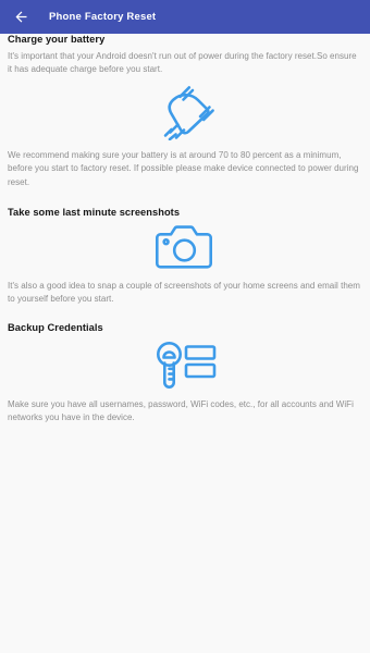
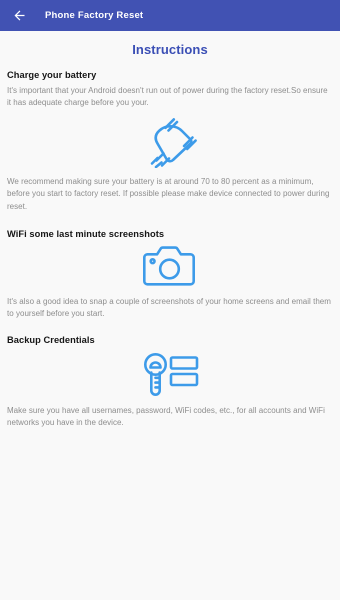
  Phone Factory Reset
+ Instructions
  Charge your battery
- It's important that your Android doesn't run out of power during the factory reset.So ensure it has adequate charge before you start.
+ It's important that your Android doesn't run out of power during the factory reset.So ensure it has adequate charge before you your.
  We recommend making sure your battery is at around 70 to 80 percent as a minimum, before you start to factory reset. If possible please make device connected to power during reset.
- Take some last minute screenshots
+ WiFi some last minute screenshots
  It's also a good idea to snap a couple of screenshots of your home screens and email them to yourself before you start.
  Backup Credentials
  Make sure you have all usernames, password, WiFi codes, etc., for all accounts and WiFi networks you have in the device.
